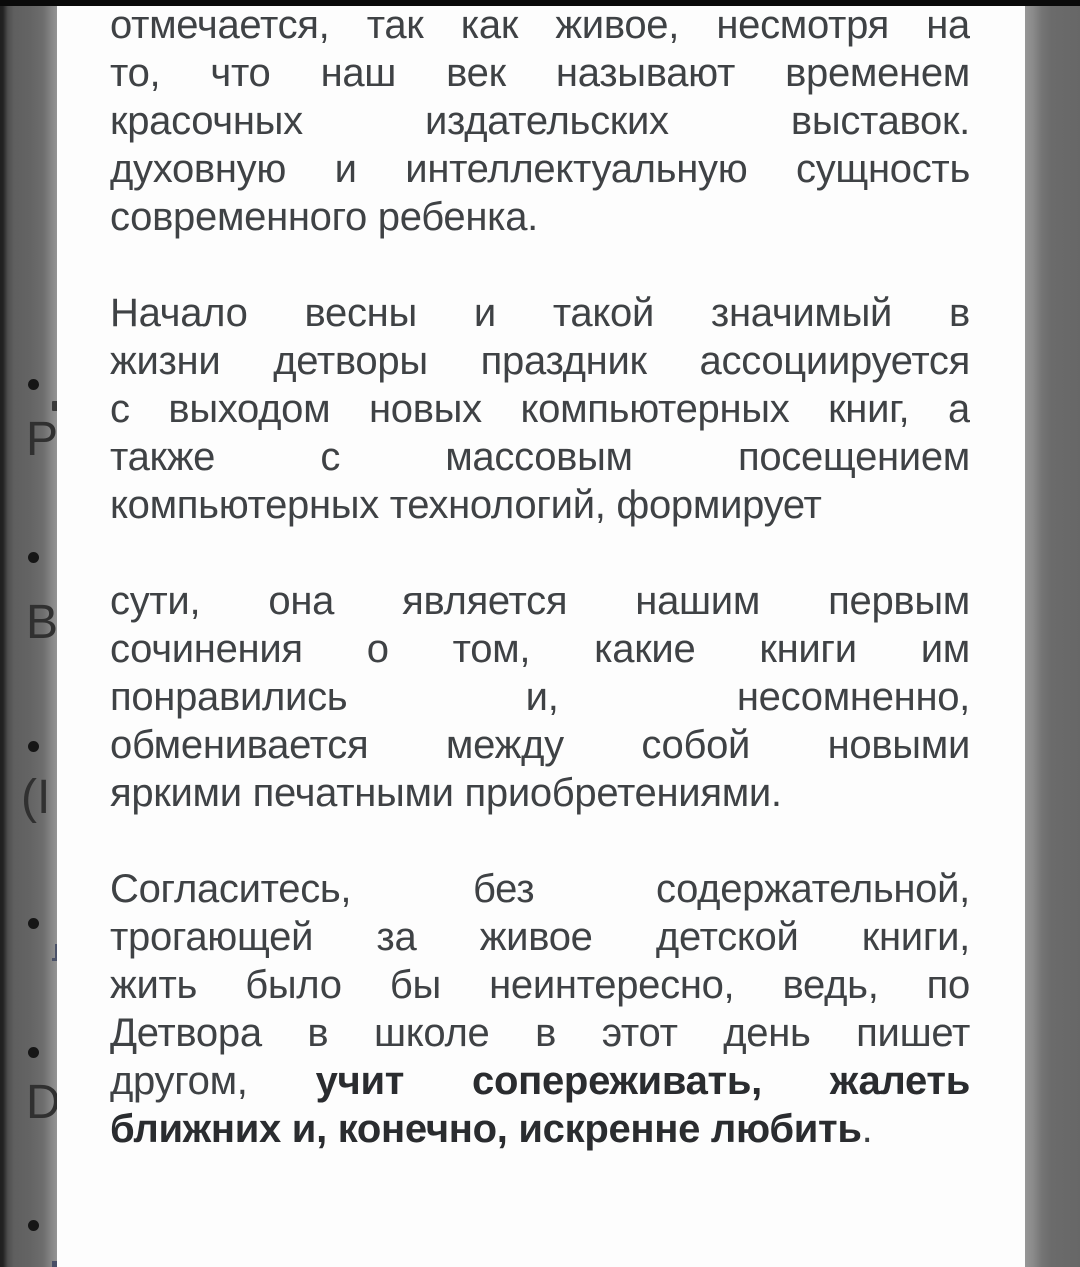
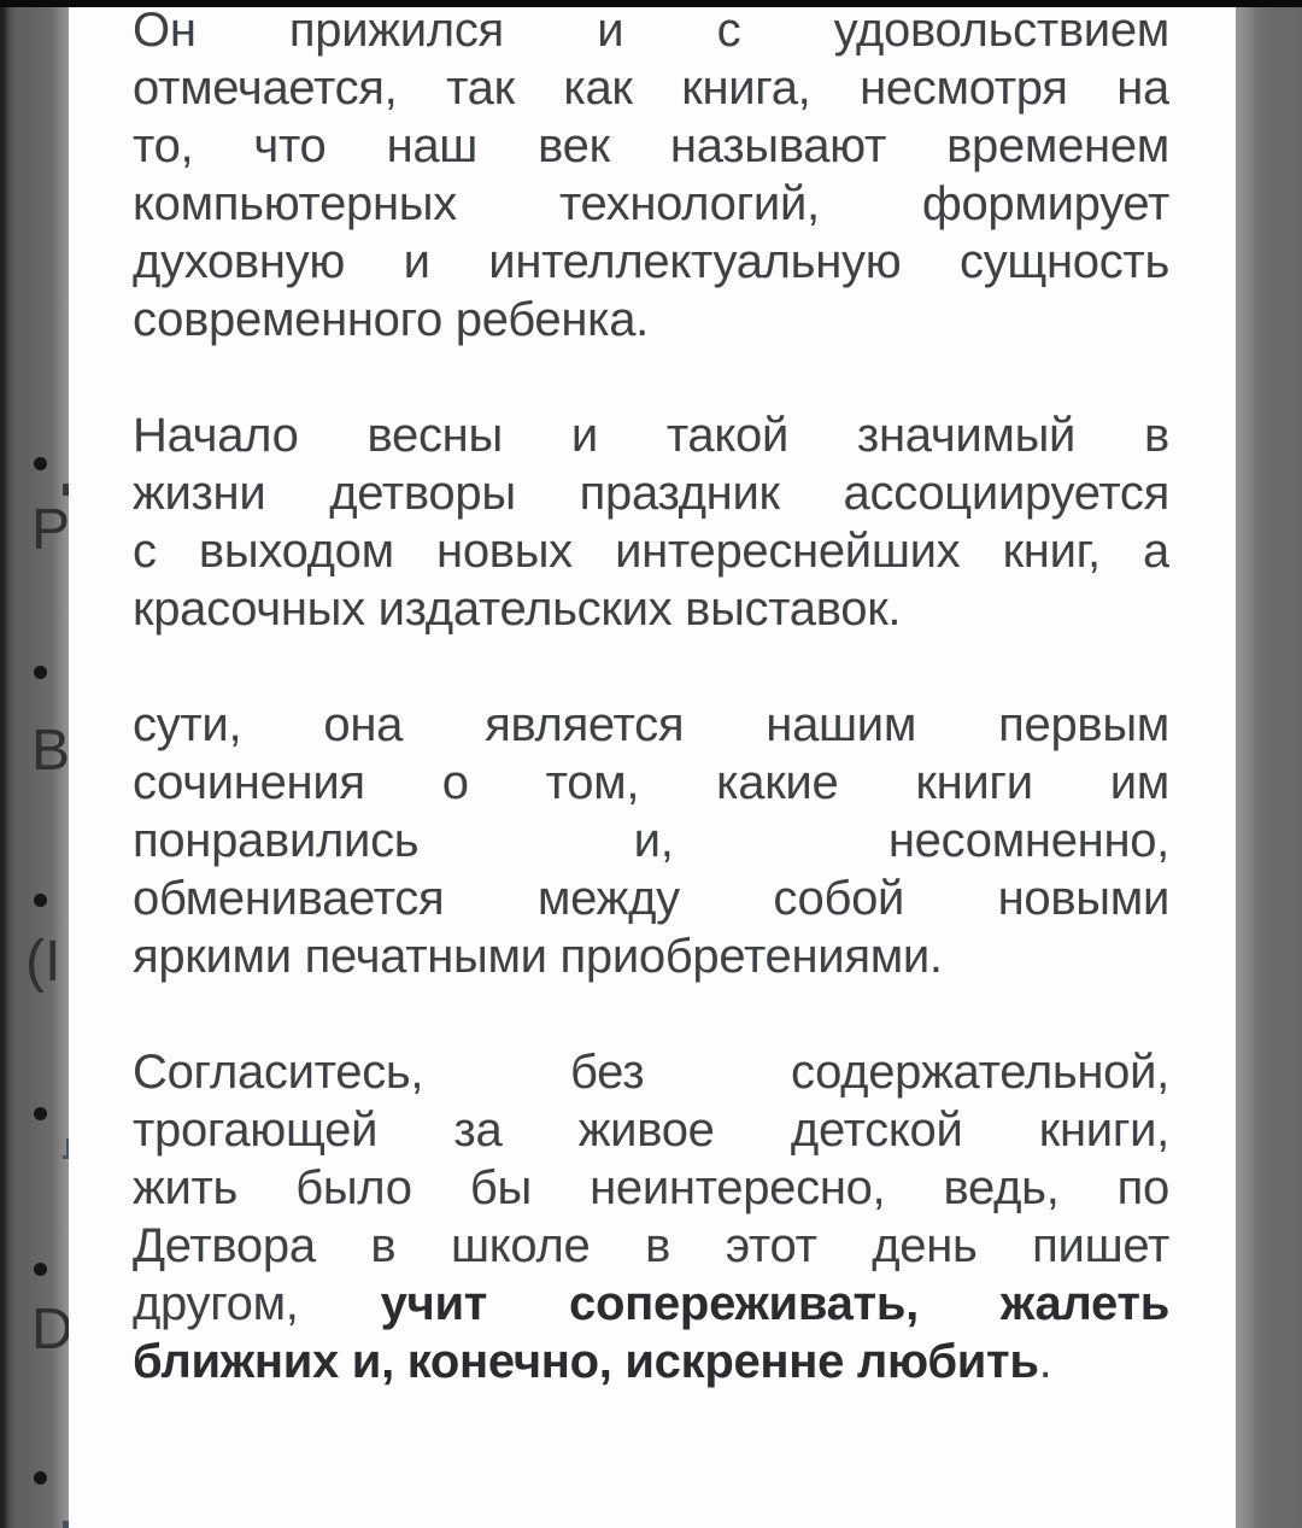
  Р
  В
  (I
  D
+ Он прижился и с удовольствием
- отмечается, так как живое, несмотря на
+ отмечается, так как книга, несмотря на
  то, что наш век называют временем
- красочных издательских выставок.
+ компьютерных технологий, формирует
  духовную и интеллектуальную сущность
  современного ребенка.
  Начало весны и такой значимый в
  жизни детворы праздник ассоциируется
- с выходом новых компьютерных книг, а
+ с выходом новых интереснейших книг, а
- также с массовым посещением
- компьютерных технологий, формирует
+ красочных издательских выставок.
  сути, она является нашим первым
  сочинения о том, какие книги им
  понравились и, несомненно,
  обменивается между собой новыми
  яркими печатными приобретениями.
  Согласитесь, без содержательной,
  трогающей за живое детской книги,
  жить было бы неинтересно, ведь, по
  Детвора в школе в этот день пишет
  другом, учит сопереживать, жалеть
  ближних и, конечно, искренне любить.
